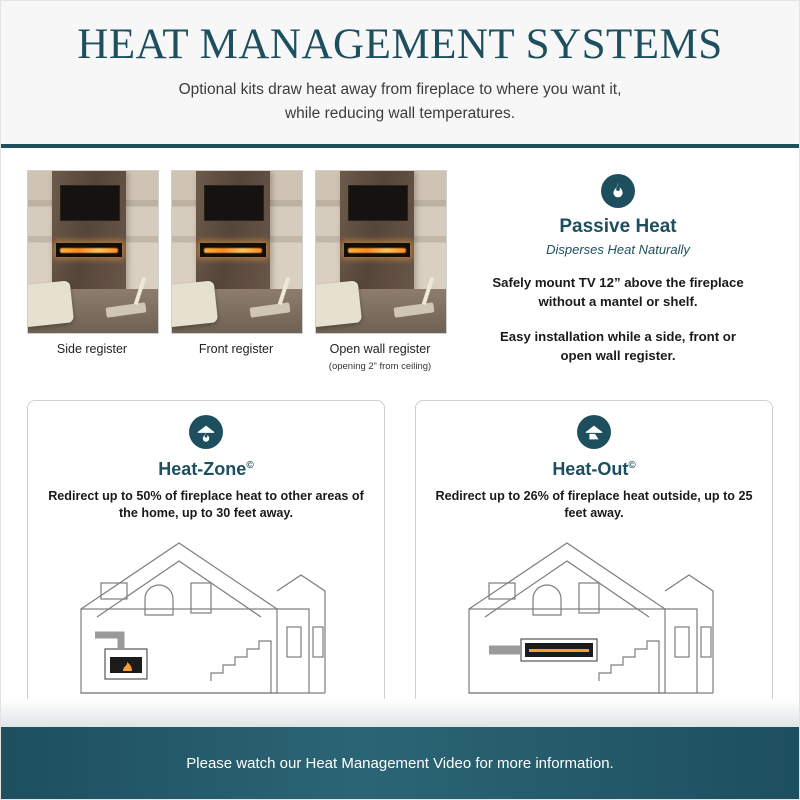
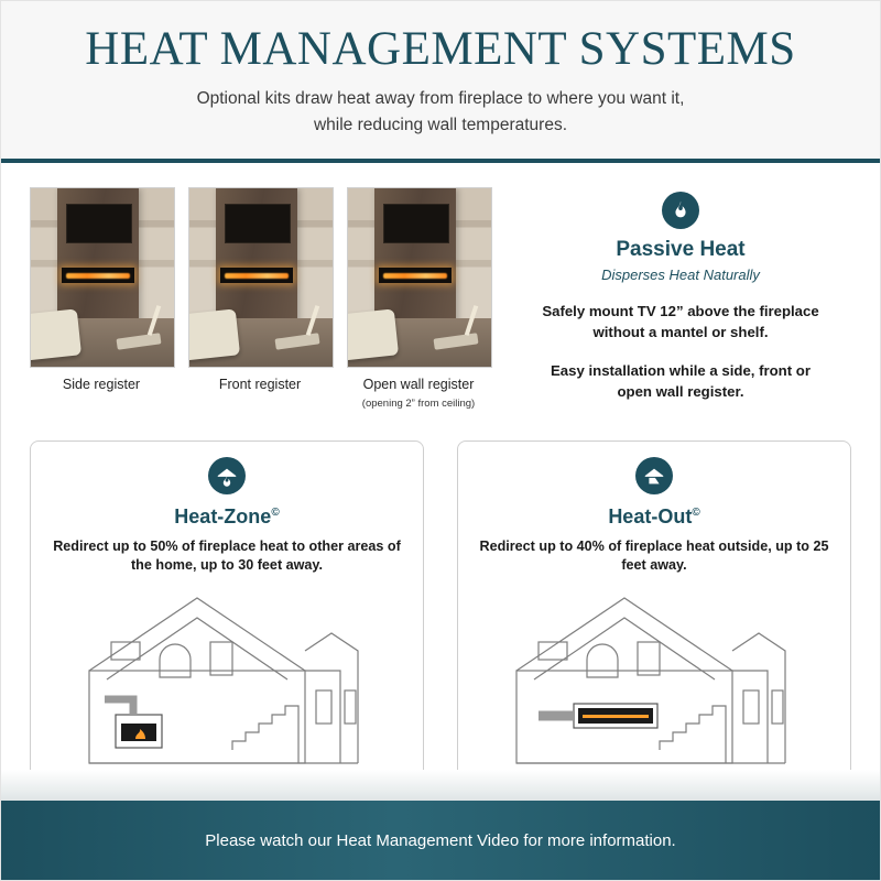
  HEAT MANAGEMENT SYSTEMS
  Optional kits draw heat away from fireplace to where you want it,
  while reducing wall temperatures.
  Side register
  Front register
  Open wall register
  (opening 2” from ceiling)
  Passive Heat
  Disperses Heat Naturally
  Safely mount TV 12” above the fireplace without a mantel or shelf.
  Easy installation while a side, front or open wall register.
  Heat-Zone©
  Redirect up to 50% of fireplace heat to other areas of the home, up to 30 feet away.
  Heat-Out©
- Redirect up to 26% of fireplace heat outside, up to 25 feet away.
+ Redirect up to 40% of fireplace heat outside, up to 25 feet away.
  Please watch our Heat Management Video for more information.
